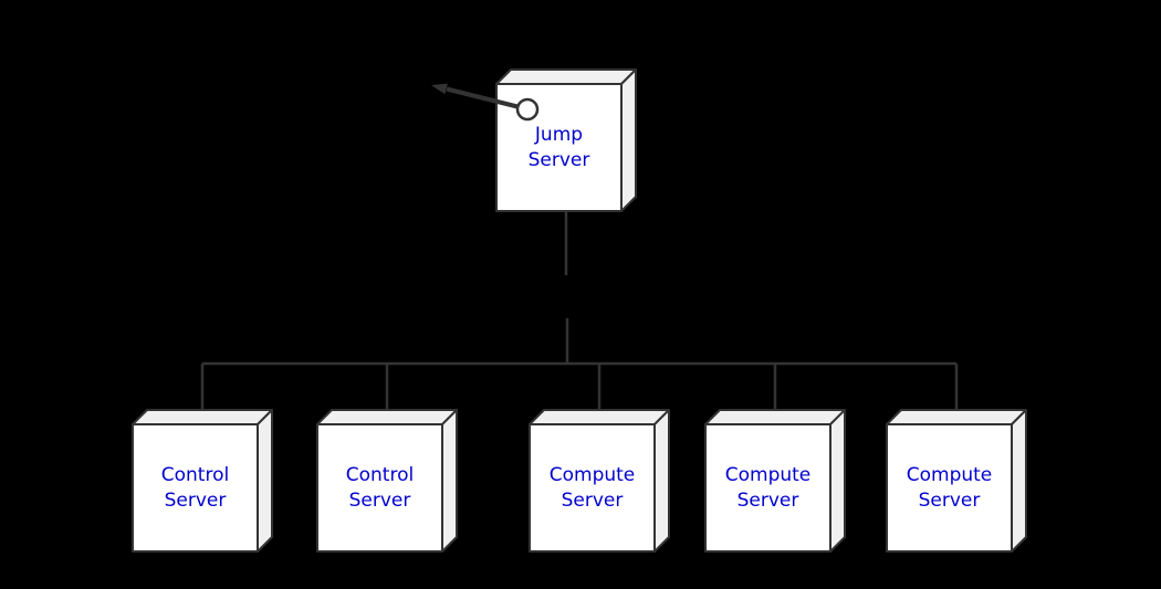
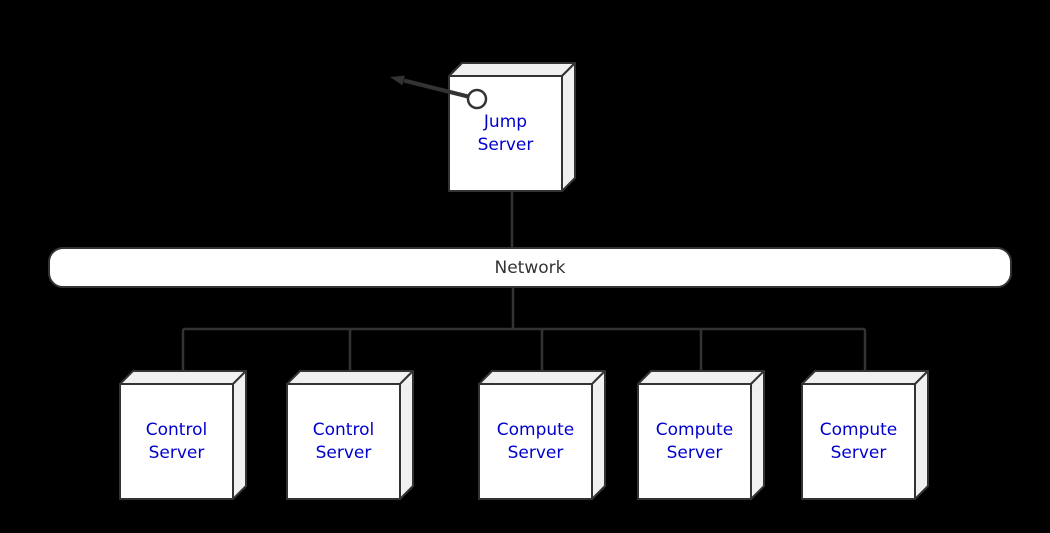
  Jump
  Server
+ Network
  Control
  Server
  Control
  Server
  Compute
  Server
  Compute
  Server
  Compute
  Server
